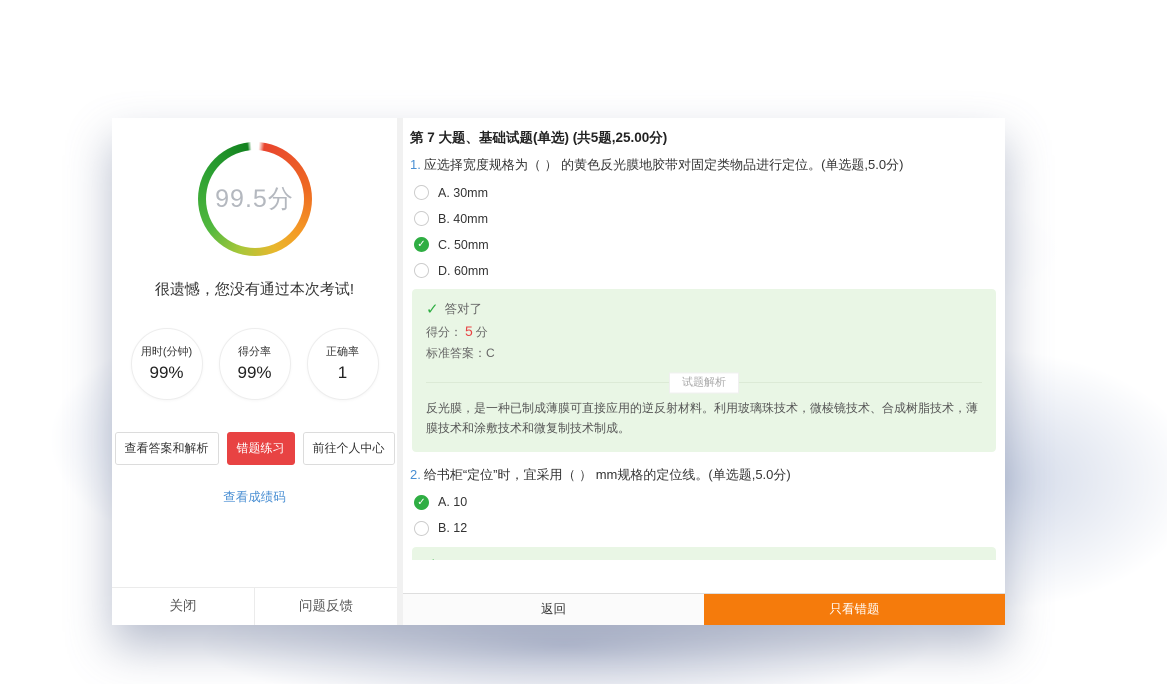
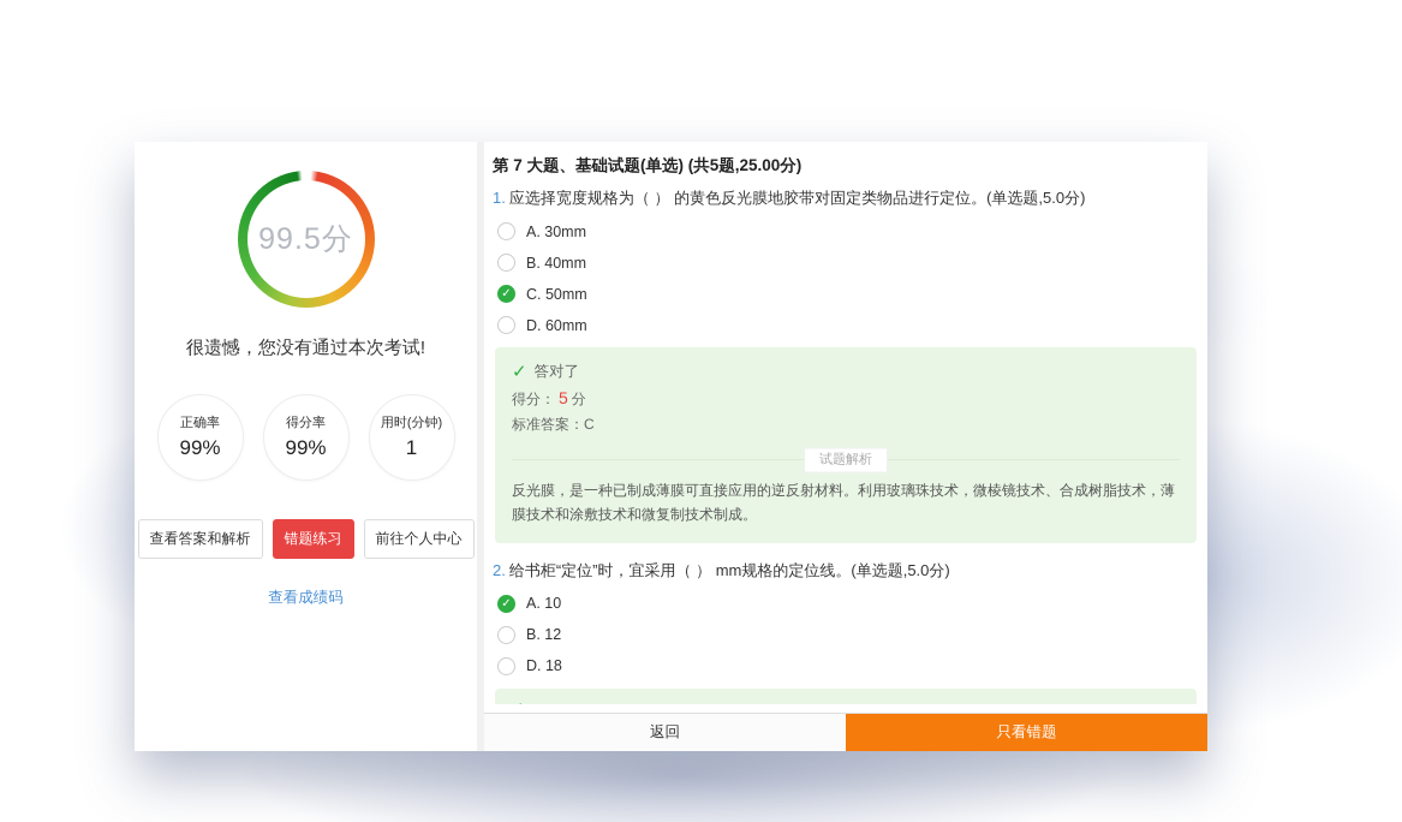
  99.5分
  很遗憾，您没有通过本次考试!
- 用时(分钟)
+ 正确率
  99%
  得分率
  99%
- 正确率
+ 用时(分钟)
  1
  查看答案和解析
  错题练习
  前往个人中心
  查看成绩码
- 关闭
- 问题反馈
  第 7 大题、基础试题(单选) (共5题,25.00分)
  1. 应选择宽度规格为（ ） 的黄色反光膜地胶带对固定类物品进行定位。(单选题,5.0分)
  A. 30mm
  B. 40mm
  ✓
  C. 50mm
  D. 60mm
  ✓
  答对了
  得分： 5 分
  标准答案：C
  试题解析
  反光膜，是一种已制成薄膜可直接应用的逆反射材料。利用玻璃珠技术，微棱镜技术、合成树脂技术，薄膜技术和涂敷技术和微复制技术制成。
  2. 给书柜“定位”时，宜采用（ ） mm规格的定位线。(单选题,5.0分)
  ✓
  A. 10
  B. 12
+ D. 18
  返回
  只看错题
